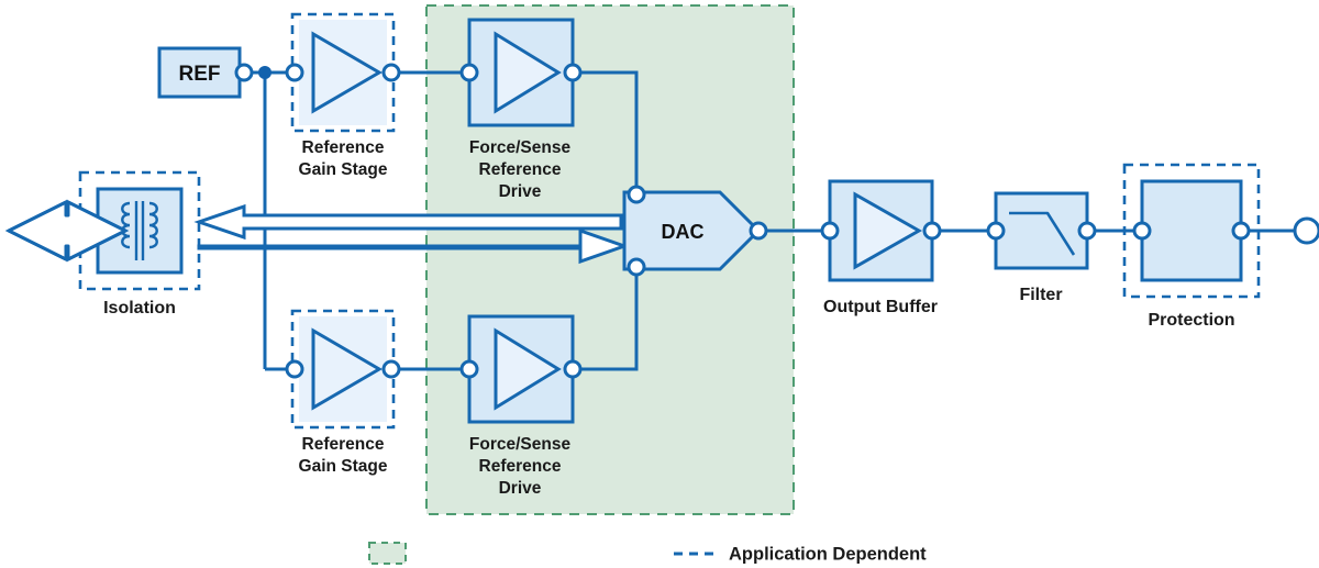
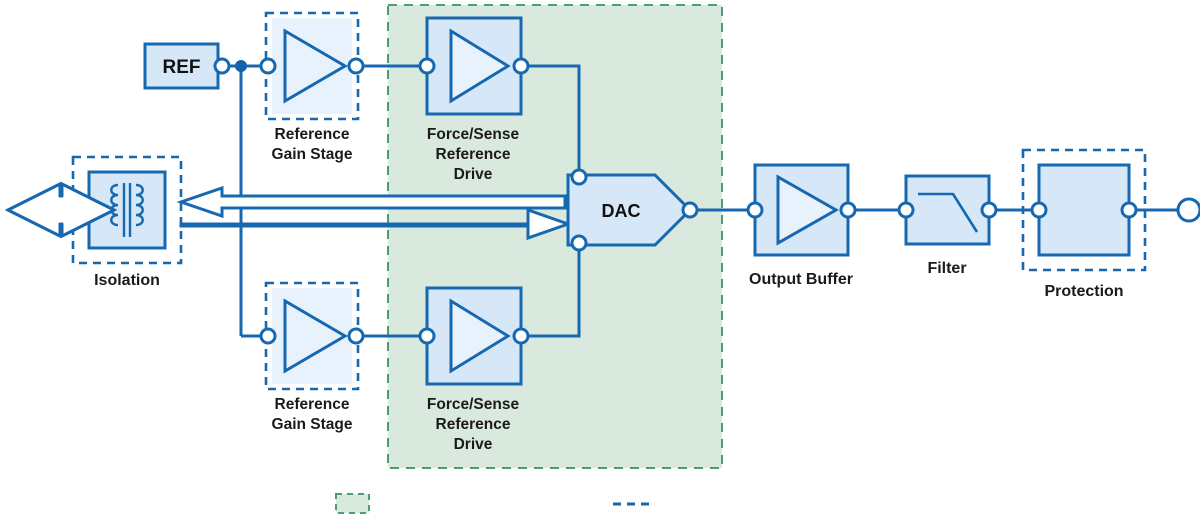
  Isolation
  REF
  Reference
  Gain Stage
  Reference
  Gain Stage
  Force/Sense
  Reference
  Drive
  Force/Sense
  Reference
  Drive
  DAC
  Output Buffer
  Filter
  Protection
- Application Dependent
